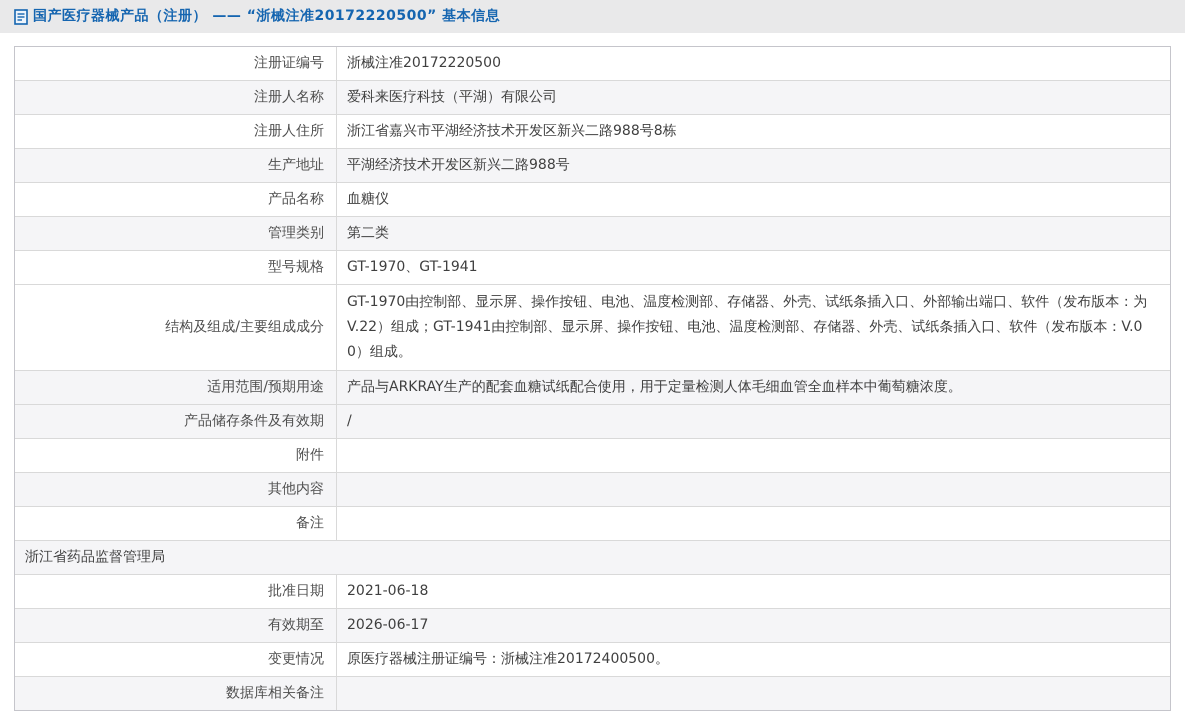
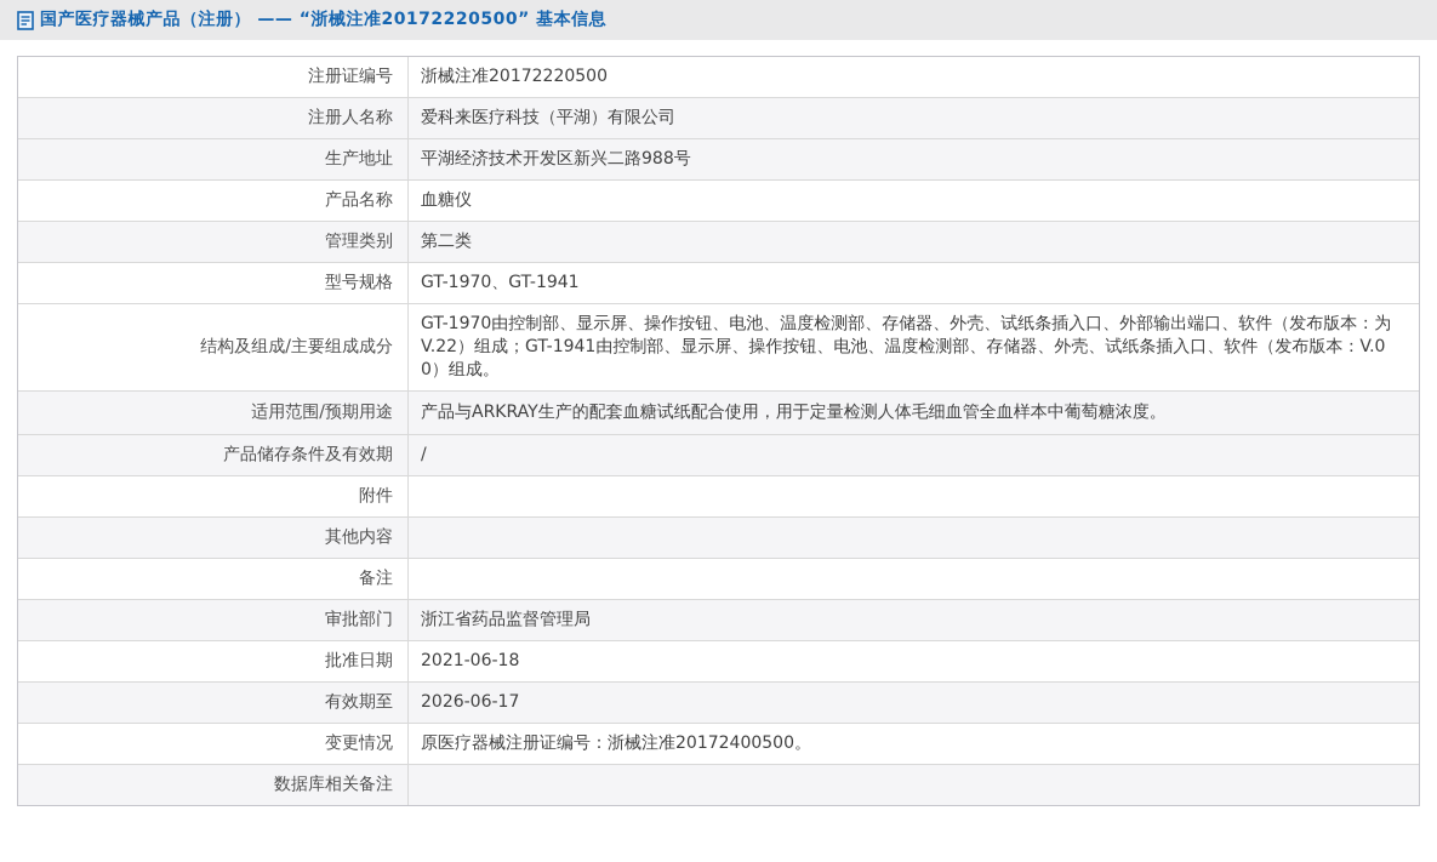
  国产医疗器械产品（注册） —— “浙械注准20172220500” 基本信息
  注册证编号
  浙械注准20172220500
  注册人名称
  爱科来医疗科技（平湖）有限公司
- 注册人住所
- 浙江省嘉兴市平湖经济技术开发区新兴二路988号8栋
  生产地址
  平湖经济技术开发区新兴二路988号
  产品名称
  血糖仪
  管理类别
  第二类
  型号规格
  GT-1970、GT-1941
  结构及组成/主要组成成分
  GT-1970由控制部、显示屏、操作按钮、电池、温度检测部、存储器、外壳、试纸条插入口、外部输出端口、软件（发布版本：为V.22）组成；GT-1941由控制部、显示屏、操作按钮、电池、温度检测部、存储器、外壳、试纸条插入口、软件（发布版本：V.00）组成。
  适用范围/预期用途
  产品与ARKRAY生产的配套血糖试纸配合使用，用于定量检测人体毛细血管全血样本中葡萄糖浓度。
  产品储存条件及有效期
  /
  附件
  其他内容
  备注
+ 审批部门
  浙江省药品监督管理局
  批准日期
  2021-06-18
  有效期至
  2026-06-17
  变更情况
  原医疗器械注册证编号：浙械注准20172400500。
  数据库相关备注
